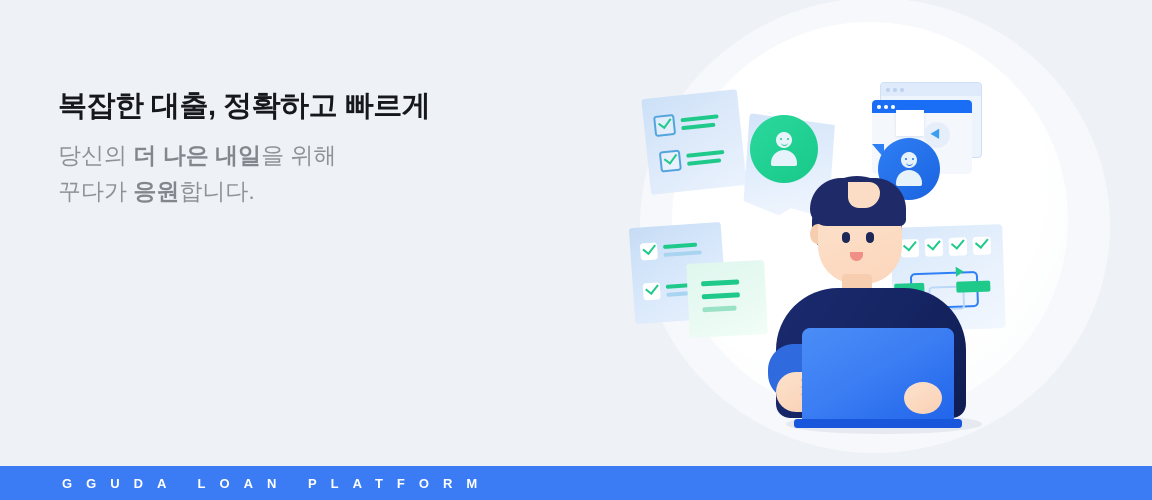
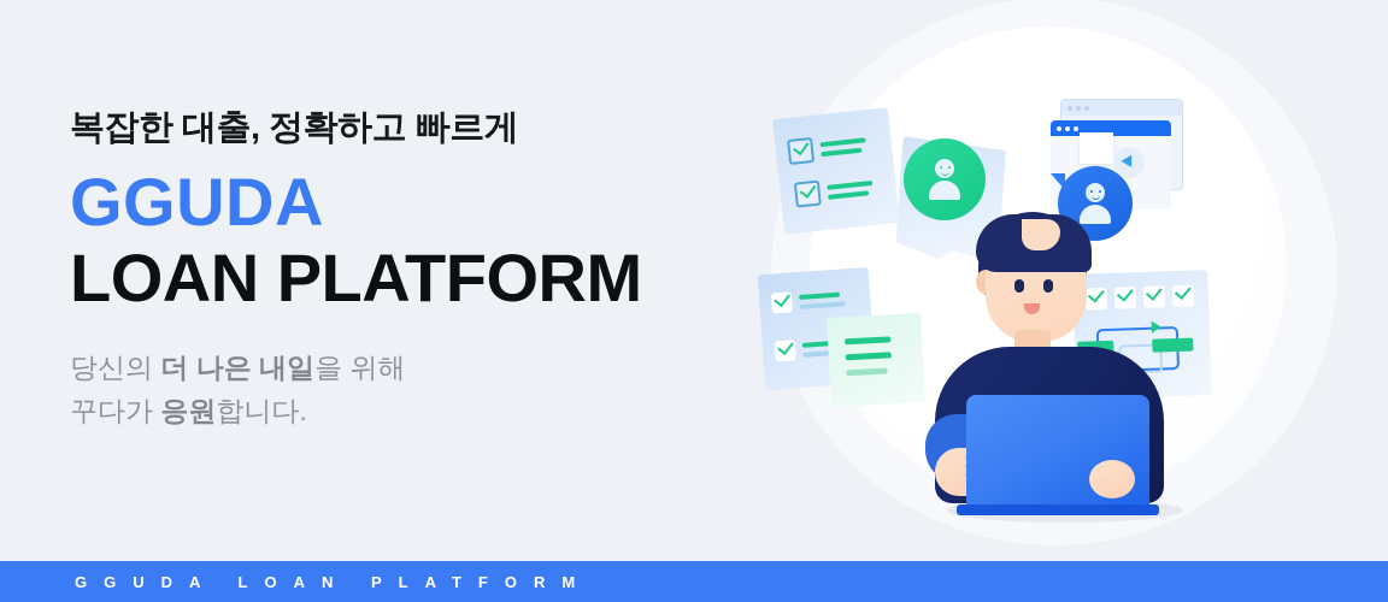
  복잡한 대출, 정확하고 빠르게
+ GGUDA
+ LOAN PLATFORM
  당신의 더 나은 내일을 위해
  꾸다가 응원합니다.
  GGUDA LOAN PLATFORM
